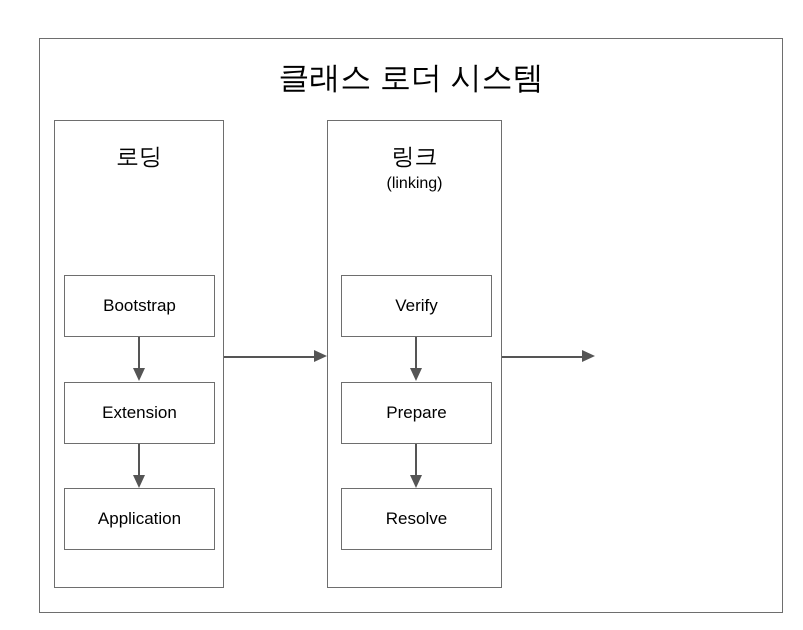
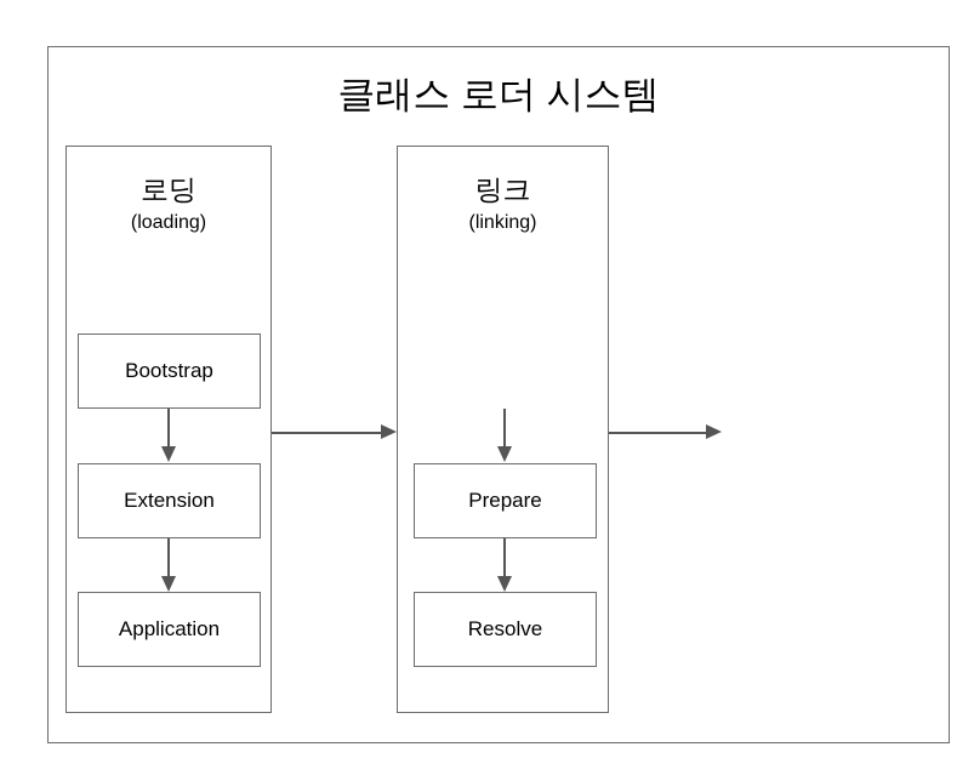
  클래스 로더 시스템
  로딩
+ (loading)
  Bootstrap
  Extension
  Application
  링크
  (linking)
- Verify
  Prepare
  Resolve
